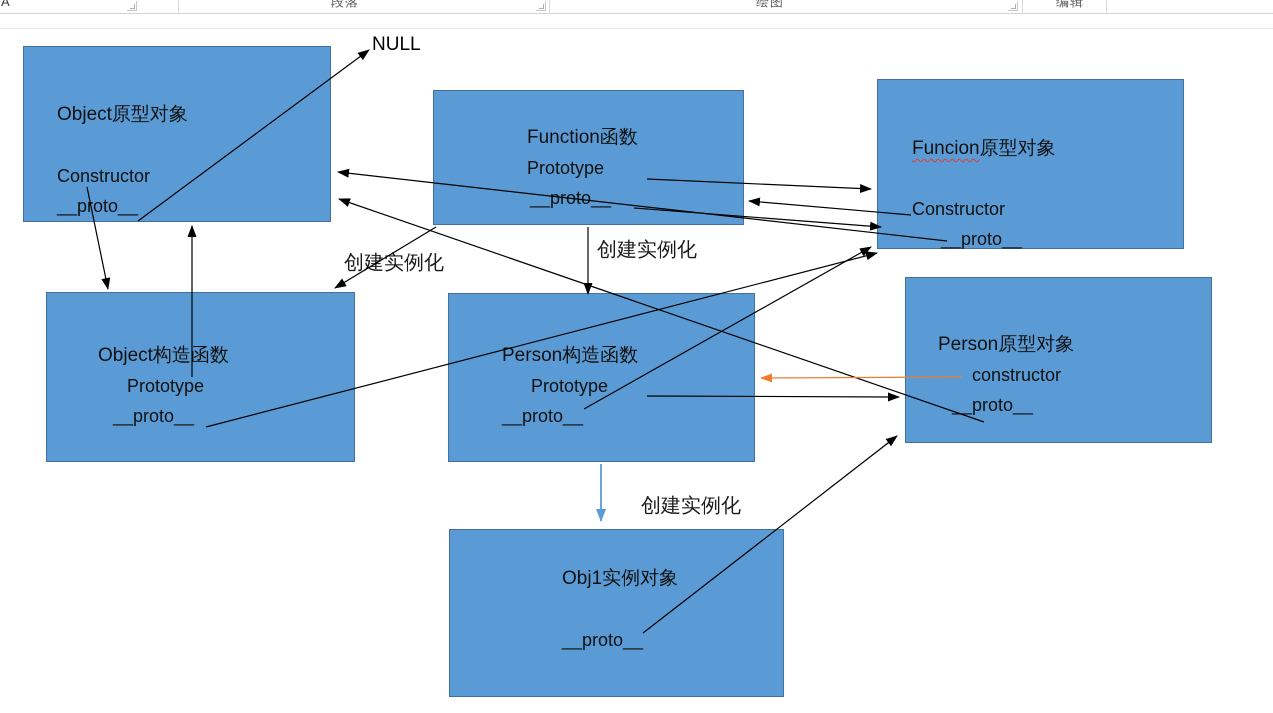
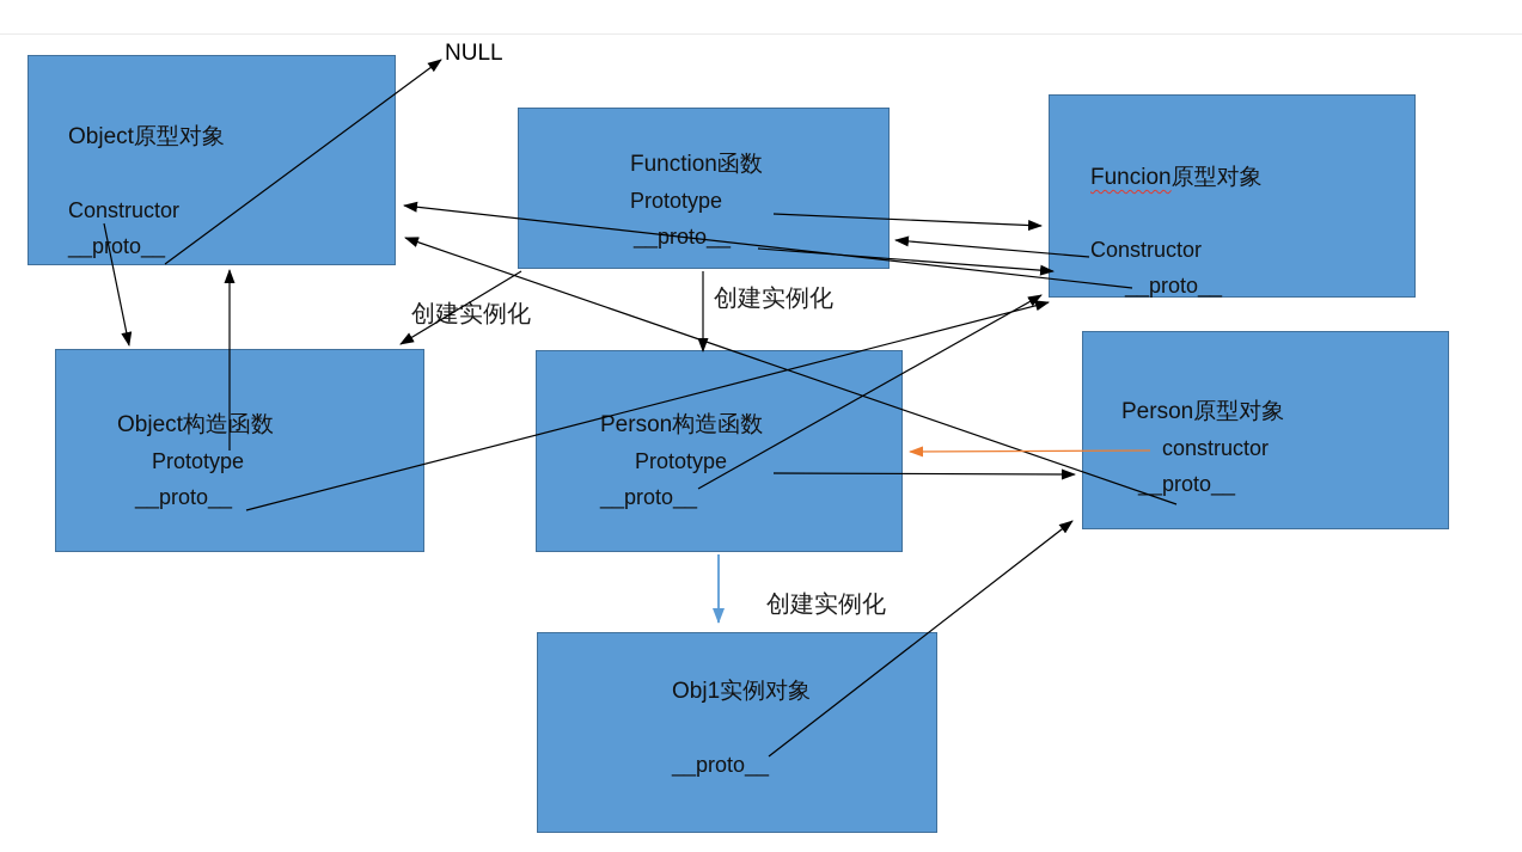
- A
- 段落
- 绘图
- 编辑
  Object原型对象
  Constructor
  __proto__
  Function函数
  Prototype
  __pto__
  Funcion原型对象
  Constructor
  __proto__
  Object构造函数
  Prototype
  __proto__
  Person构造函数
  Prototype
  __proto__
  Person原型对象
  constructor
  __proto__
  Obj1实例对象
  __proto__
  NULL
  创建实例化
  创建实例化
  创建实例化
